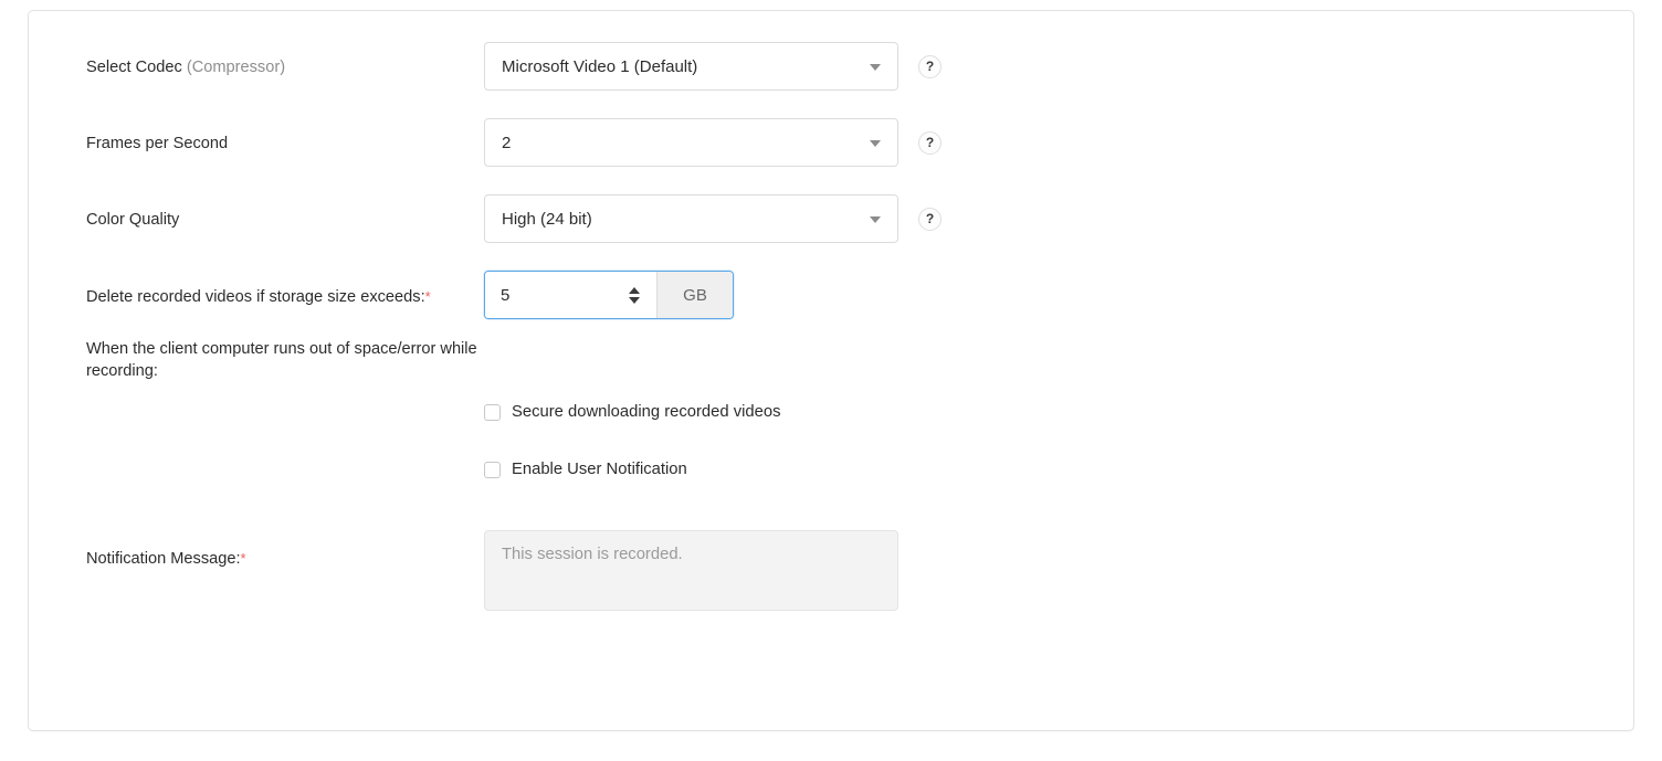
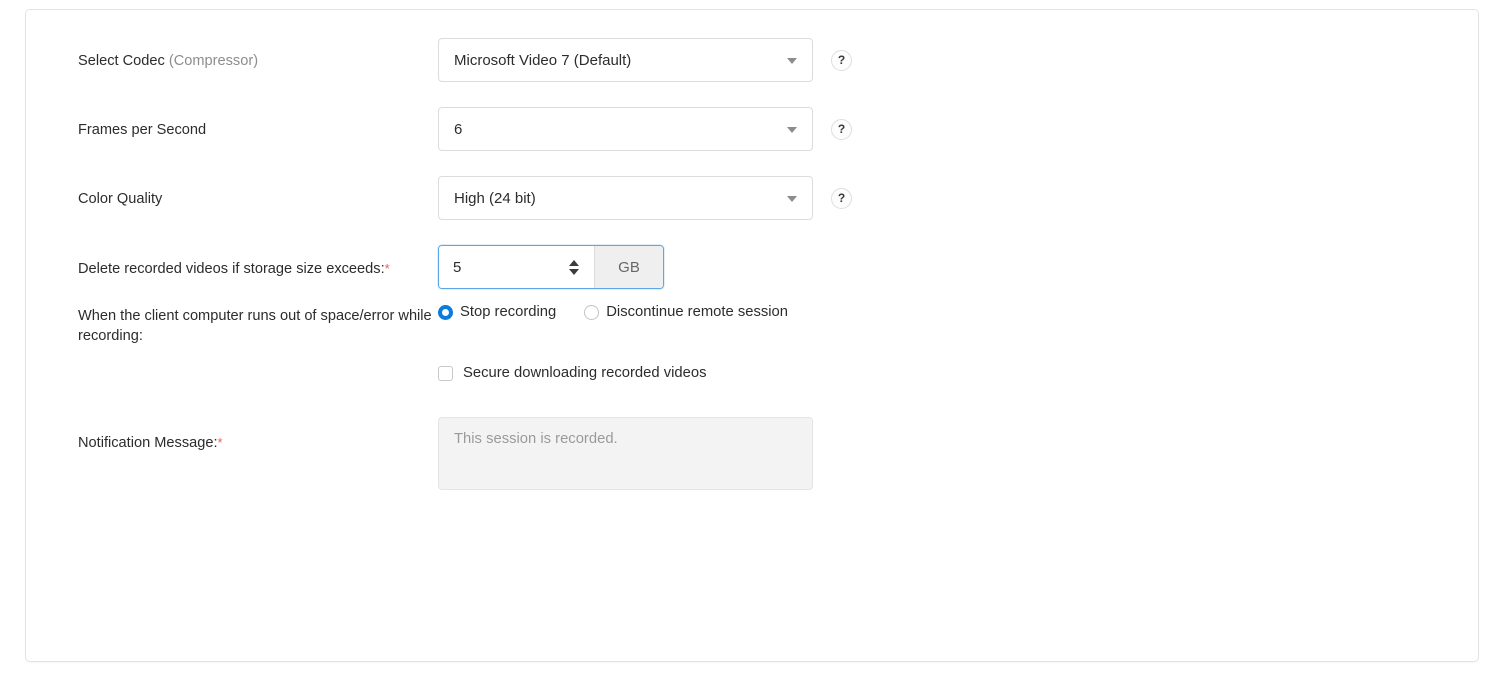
  Select Codec (Compressor)
- Microsoft Video 1 (Default)
+ Microsoft Video 7 (Default)
  ?
  Frames per Second
- 2
+ 6
  ?
  Color Quality
  High (24 bit)
  ?
  Delete recorded videos if storage size exceeds:*
  5
  GB
  When the client computer runs out of space/error while recording:
+ Stop recording
+ Discontinue remote session
  Secure downloading recorded videos
- Enable User Notification
  Notification Message:*
  This session is recorded.
